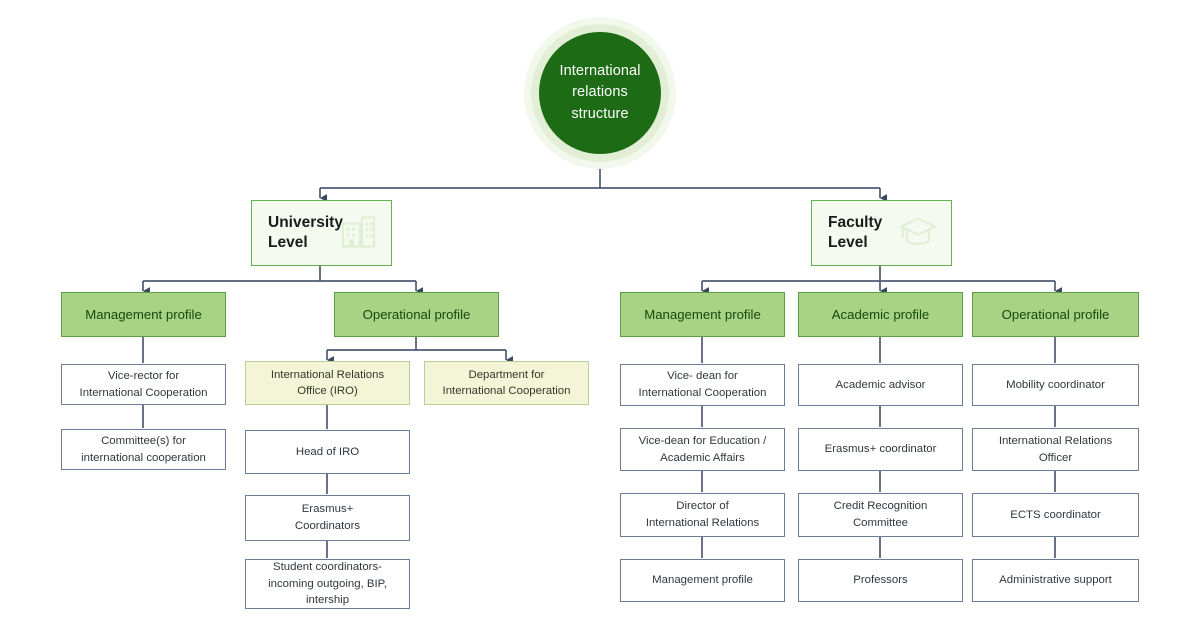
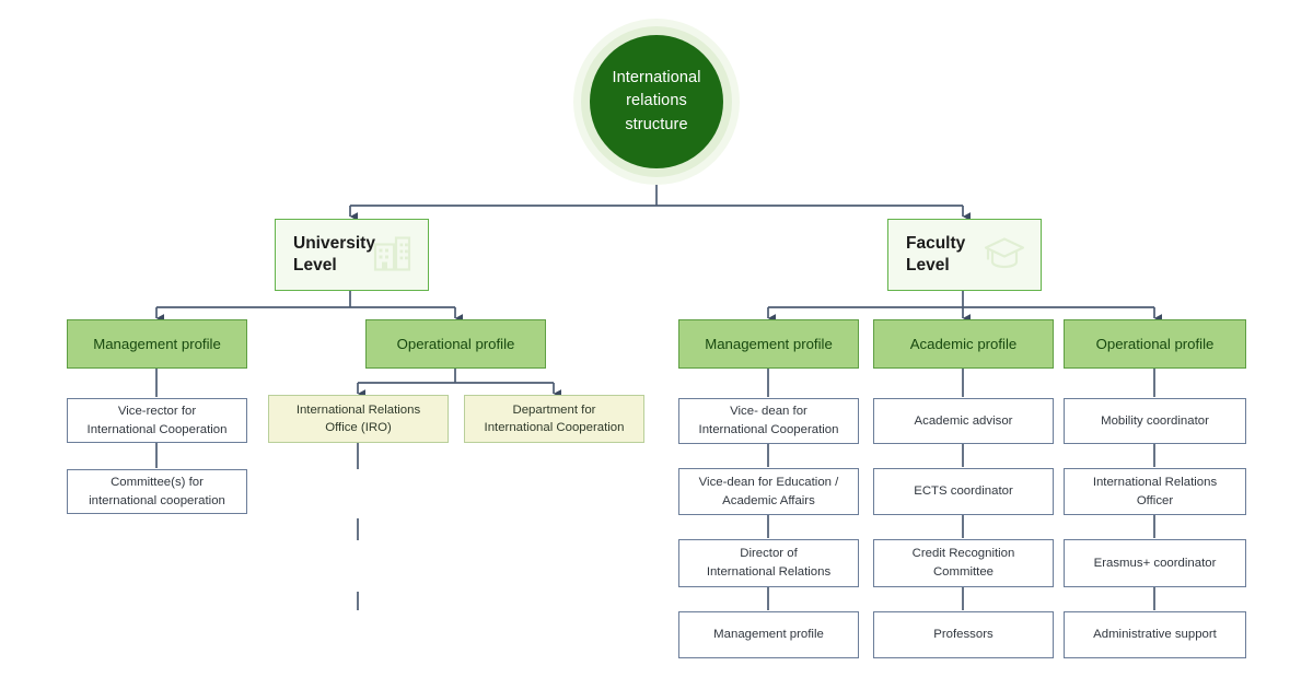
  International
  relations
  structure
  University
  Level
  Faculty
  Level
  Management profile
  Operational profile
  Vice-rector for
  International Cooperation
  Committee(s) for
  international cooperation
  International Relations
  Office (IRO)
  Department for
  International Cooperation
- Head of IRO
- Erasmus+
- Coordinators
- Student coordinators-
- incoming outgoing, BIP,
- intership
  Management profile
  Vice- dean for
  International Cooperation
  Vice-dean for Education /
  Academic Affairs
  Director of
  International Relations
  Management profile
  Academic profile
  Academic advisor
- Erasmus+ coordinator
+ ECTS coordinator
  Credit Recognition
  Committee
  Professors
  Operational profile
  Mobility coordinator
  International Relations
  Officer
- ECTS coordinator
+ Erasmus+ coordinator
  Administrative support
